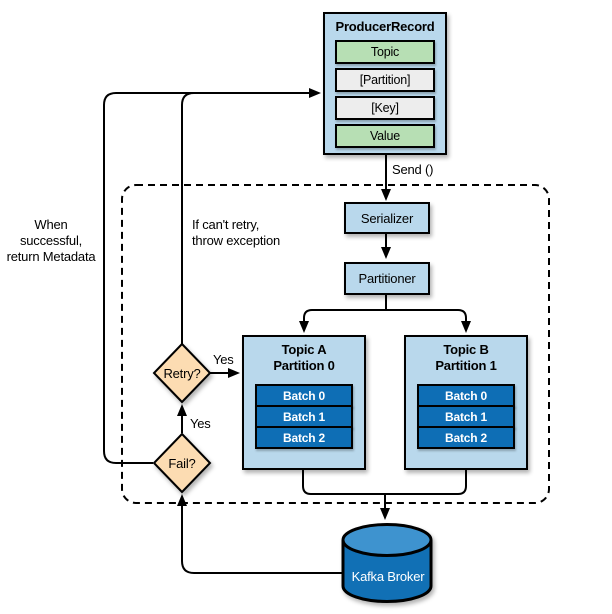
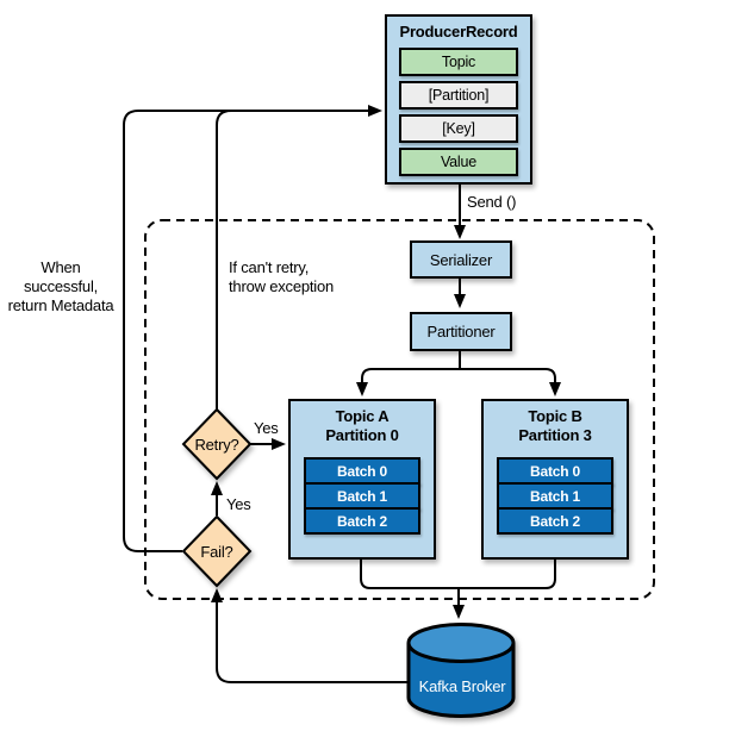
  ProducerRecord
  Topic
  [Partition]
  [Key]
  Value
  Serializer
  Partitioner
  Topic A
  Partition 0
  Batch 0
  Batch 1
  Batch 2
  Topic B
- Partition 1
+ Partition 3
  Batch 0
  Batch 1
  Batch 2
  Send ()
  When successful,
  return Metadata
  If can't retry,
  throw exception
  Yes
  Yes
  Retry?
  Fail?
  Kafka Broker
